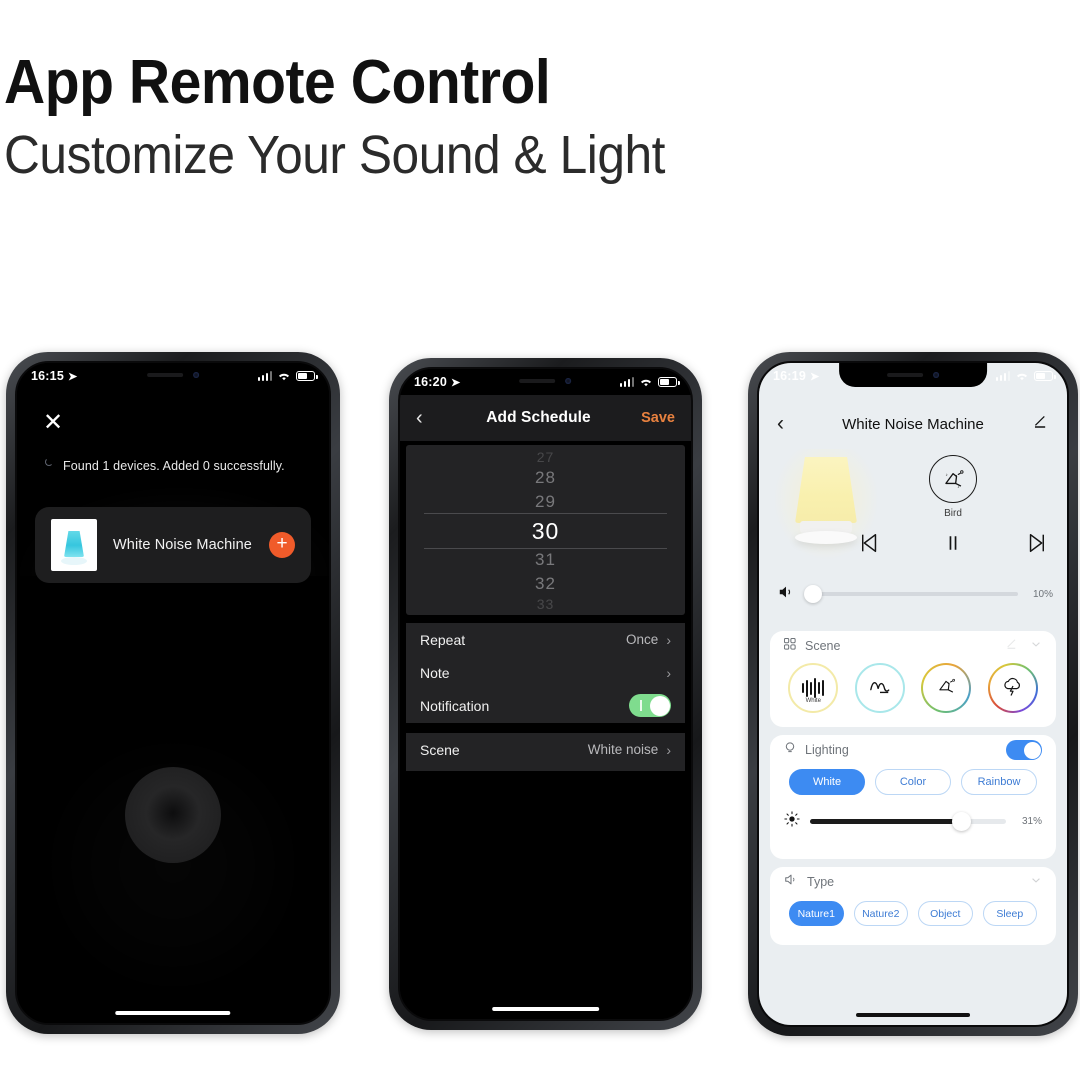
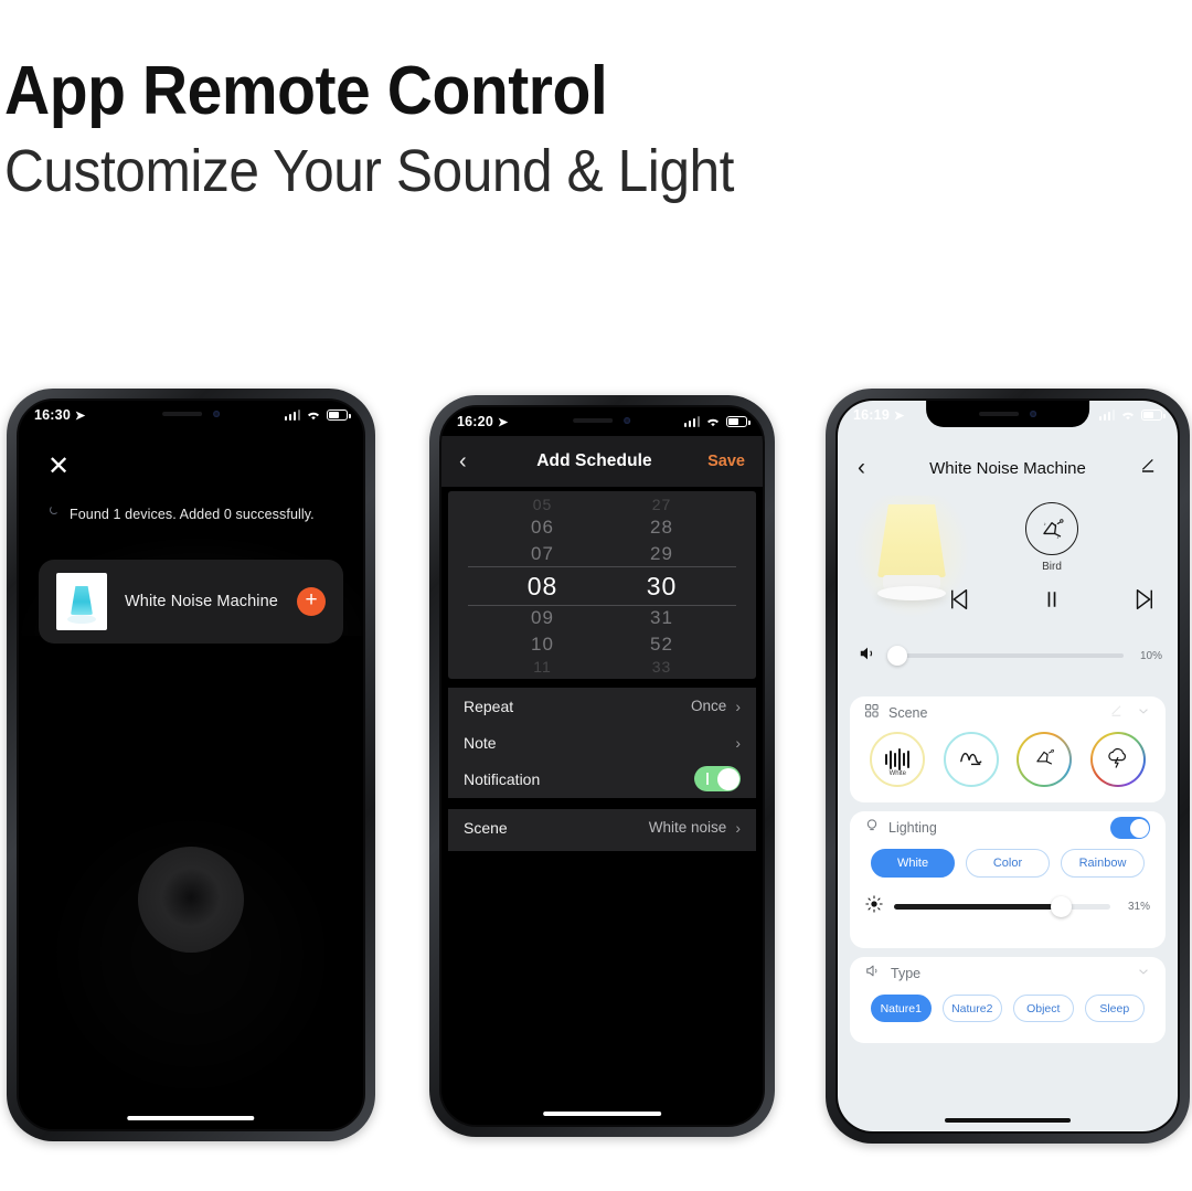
  App Remote Control
  Customize Your Sound & Light
- 16:15
+ 16:30
  ➤
  ✕
  Found 1 devices. Added 0 successfully.
  White Noise Machine
  +
  16:20
  ➤
  ‹
  Add Schedule
  Save
+ 05
+ 06
+ 07
+ 08
+ 09
+ 10
+ 11
  27
  28
  29
  30
  31
- 32
+ 52
  33
  Repeat
  Once
  ›
  Note
  ›
  Notification
  Scene
  White noise
  ›
  ‹
  White Noise Machine
  Bird
  10%
  Scene
  Lighting
  White
  Color
  Rainbow
  31%
  Type
  Nature1
  Nature2
  Object
  Sleep
